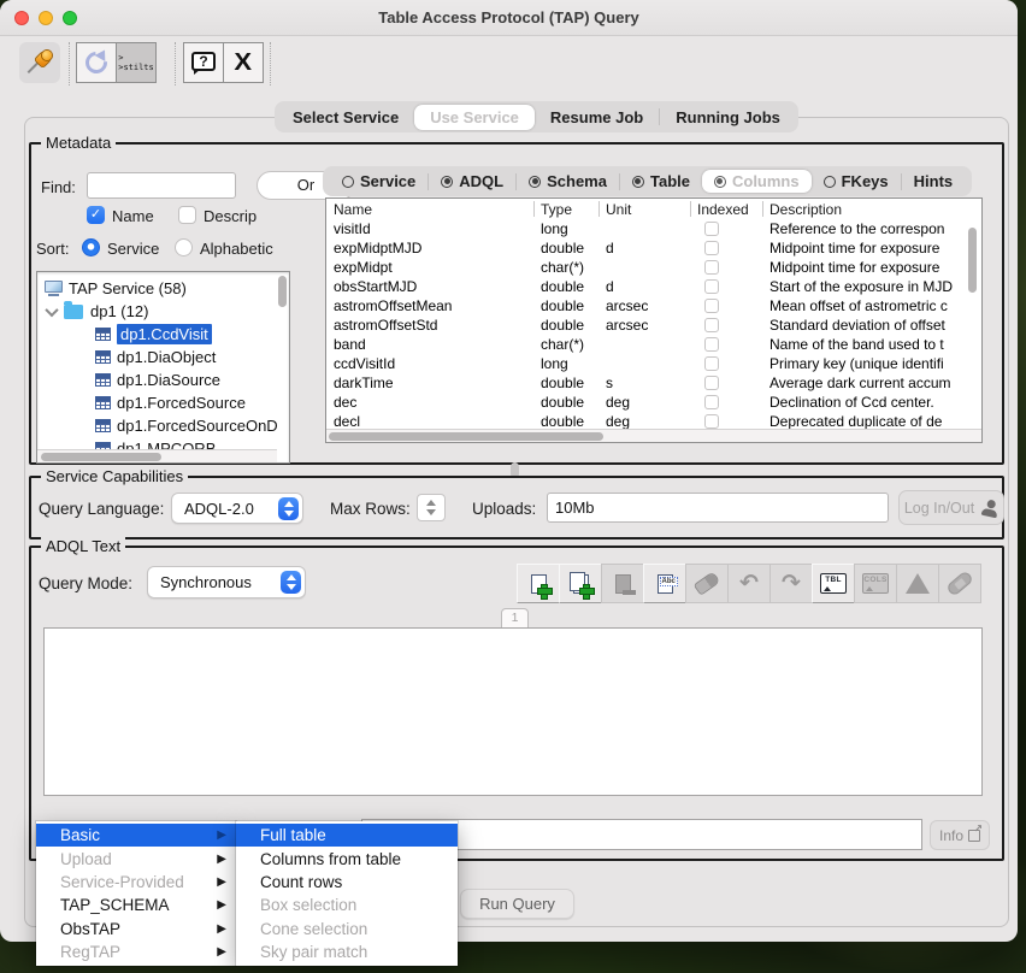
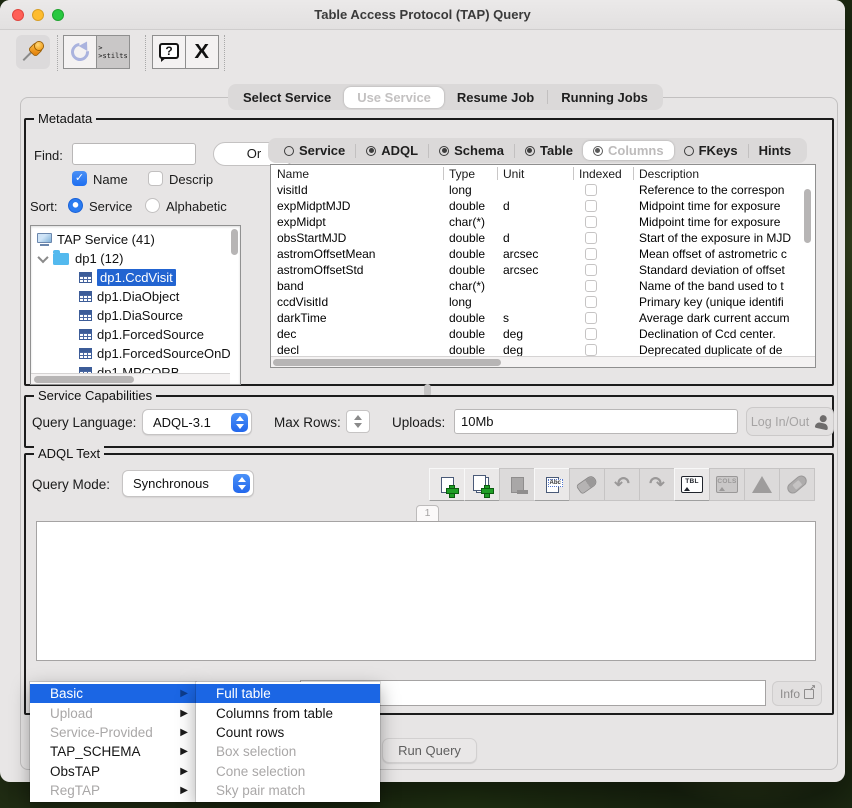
  Table Access Protocol (TAP) Query
  >
  >stilts
  ?
  X
  Select Service
  Use Service
  Resume Job
  Running Jobs
  Metadata
  Find:
  Or
  ✓
  Name
  Descrip
  Sort:
  Service
  Alphabetic
- TAP Service (58)
+ TAP Service (41)
  dp1 (12)
  dp1.CcdVisit
  dp1.DiaObject
  dp1.DiaSource
  dp1.ForcedSource
  dp1.ForcedSourceOnD
  Service
  ADQL
  Schema
  Table
  Columns
  FKeys
  Hints
  Name
  Type
  Unit
  Indexed
  Description
  visitId
  long
  Reference to the correspon
  expMidptMJD
  double
  d
  Midpoint time for exposure
  expMidpt
  char(*)
  Midpoint time for exposure
  obsStartMJD
  double
  d
  Start of the exposure in MJD
  astromOffsetMean
  double
  arcsec
  Mean offset of astrometric c
  astromOffsetStd
  double
  arcsec
  Standard deviation of offset
  band
  char(*)
  Name of the band used to t
  ccdVisitId
  long
  Primary key (unique identifi
  darkTime
  double
  s
  Average dark current accum
  dec
  double
  deg
  Declination of Ccd center.
  decl
  double
  deg
  Deprecated duplicate of de
  Service Capabilities
  Query Language:
- ADQL-2.0
+ ADQL-3.1
  Max Rows:
  Uploads:
  10Mb
  Log In/Out
  ADQL Text
  Query Mode:
  Synchronous
  ↶
  ↷
  1
  Info
  Run Query
  Basic
  ▶
  Upload
  ▶
  Service-Provided
  ▶
  TAP_SCHEMA
  ▶
  ObsTAP
  ▶
  RegTAP
  ▶
  Full table
  Columns from table
  Count rows
  Box selection
  Cone selection
  Sky pair match
